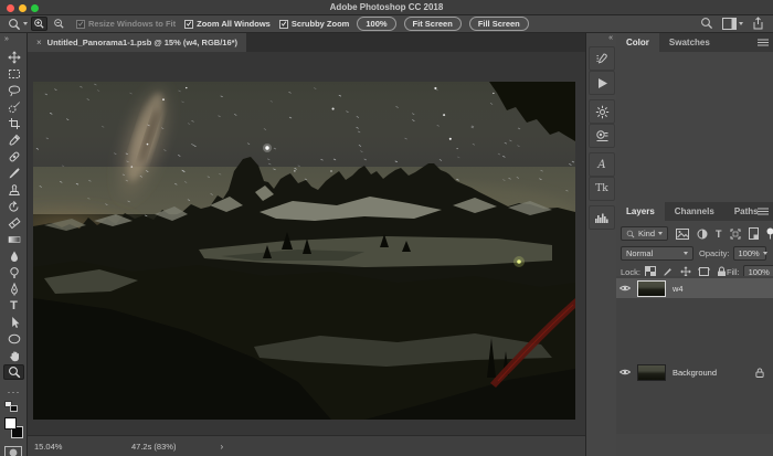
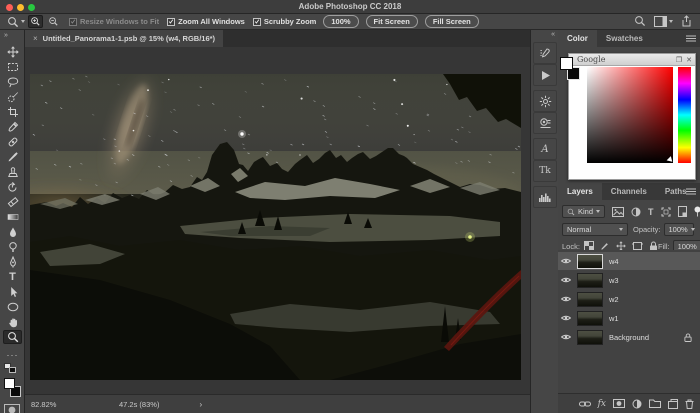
  Adobe Photoshop CC 2018
  Resize Windows to Fit
  Zoom All Windows
  Scrubby Zoom
  100%
  Fit Screen
  Fill Screen
  T
  ···
  ×
  Untitled_Panorama1-1.psb @ 15% (w4, RGB/16*)
- 15.04%
+ 82.82%
  47.2s (83%)
  ›
  A
  Tk
  Color
  Swatches
+ Google
  Layers
  Channels
  Paths
  Kind
  T
  Normal
  Opacity:
  100%
  Lock:
  Fill:
  100%
  w4
+ w3
+ w2
+ w1
  Background
+ fx
